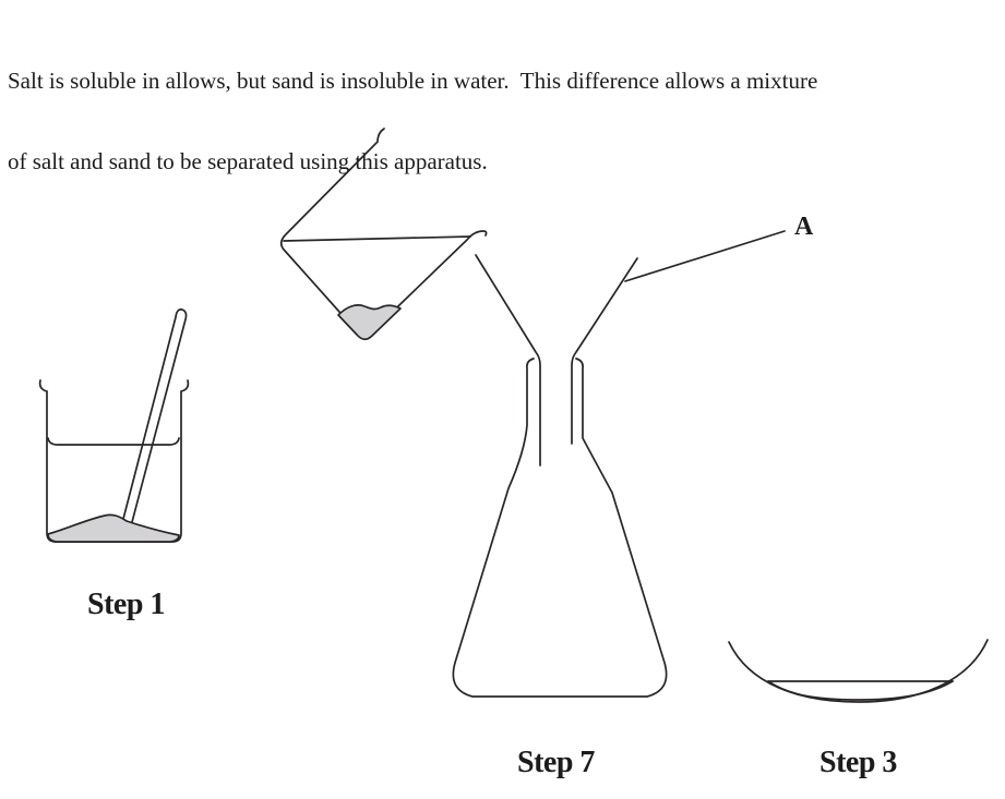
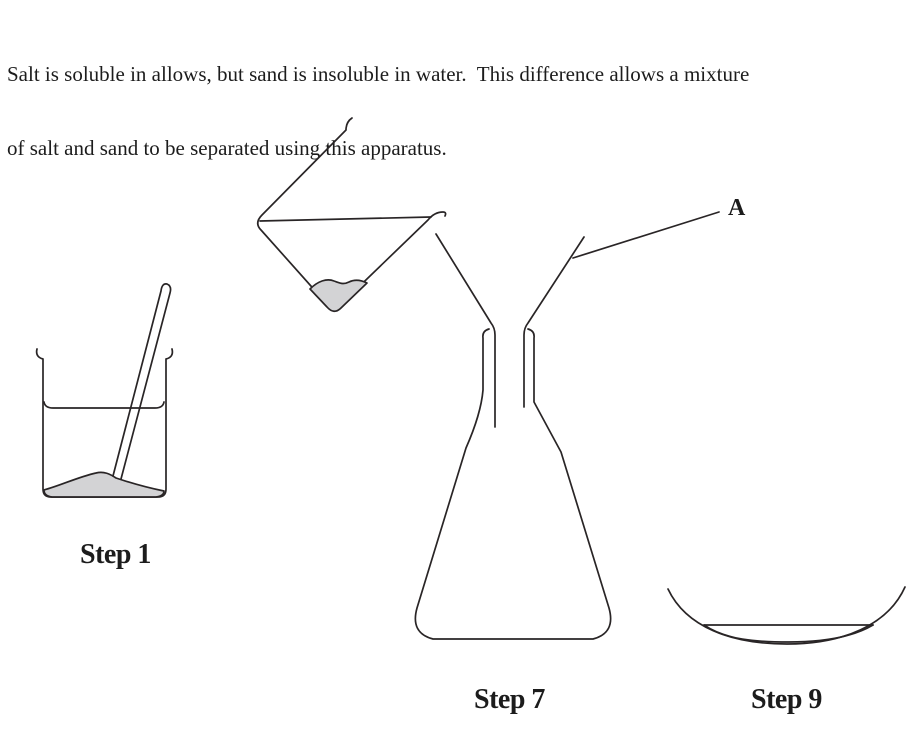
  Salt is soluble in allows, but sand is insoluble in water. This difference allows a mixture
  of salt and sand to be separated usinghis apparatus.
  A
  Step 1
  Step 7
- Step 3
+ Step 9
